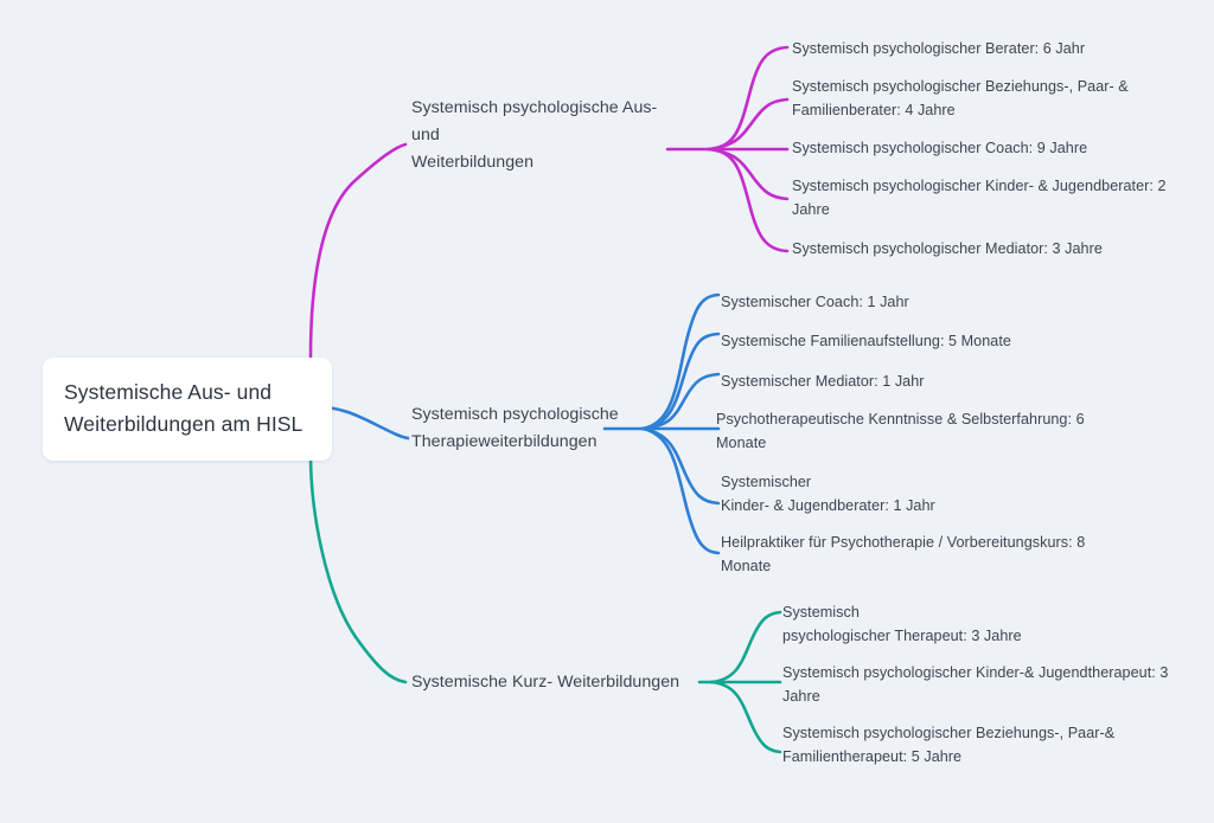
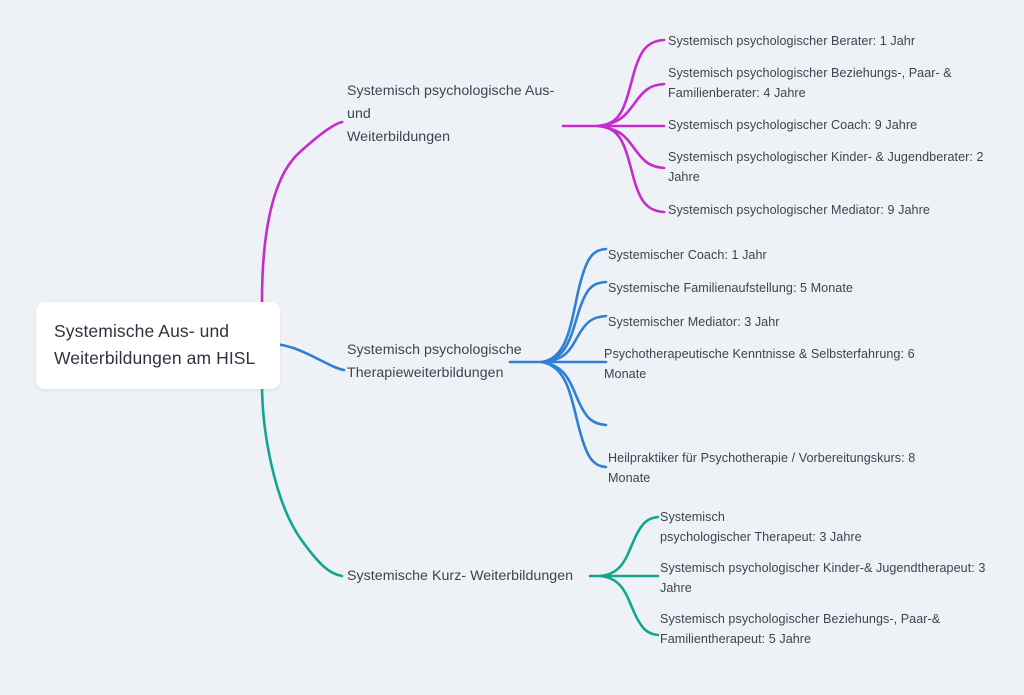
  Systemische Aus- und
  Weiterbildungen am HISL
  Systemisch psychologische Aus- und
  Weiterbildungen
  Systemisch psychologische
  Therapieweiterbildungen
  Systemische Kurz- Weiterbildungen
- Systemisch psychologischer Berater: 6 Jahr
+ Systemisch psychologischer Berater: 1 Jahr
  Systemisch psychologischer Beziehungs-, Paar- &
  Familienberater: 4 Jahre
  Systemisch psychologischer Coach: 9 Jahre
  Systemisch psychologischer Kinder- & Jugendberater: 2
  Jahre
- Systemisch psychologischer Mediator: 3 Jahre
+ Systemisch psychologischer Mediator: 9 Jahre
  Systemischer Coach: 1 Jahr
  Systemische Familienaufstellung: 5 Monate
- Systemischer Mediator: 1 Jahr
+ Systemischer Mediator: 3 Jahr
  Psychotherapeutische Kenntnisse & Selbsterfahrung: 6
  Monate
- Systemischer
- Kinder- & Jugendberater: 1 Jahr
  Heilpraktiker für Psychotherapie / Vorbereitungskurs: 8
  Monate
  Systemisch
  psychologischer Therapeut: 3 Jahre
  Systemisch psychologischer Kinder-& Jugendtherapeut: 3
  Jahre
  Systemisch psychologischer Beziehungs-, Paar-&
  Familientherapeut: 5 Jahre
